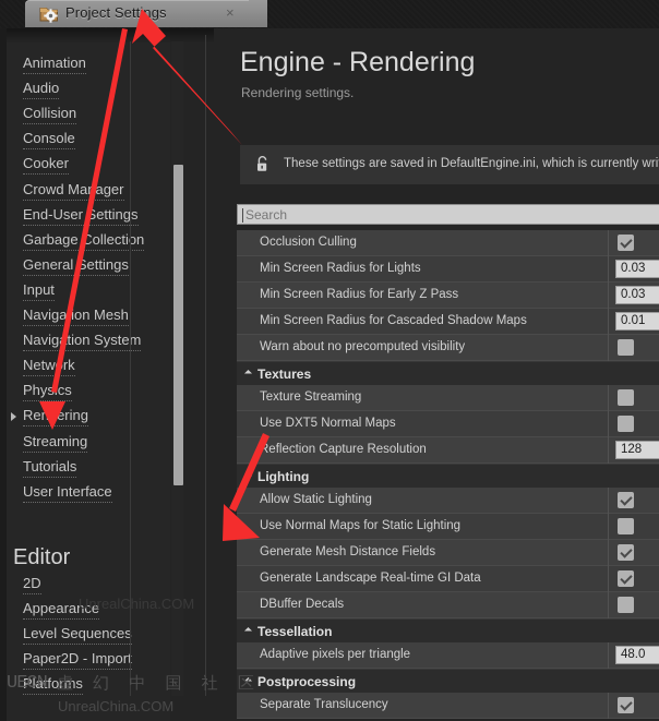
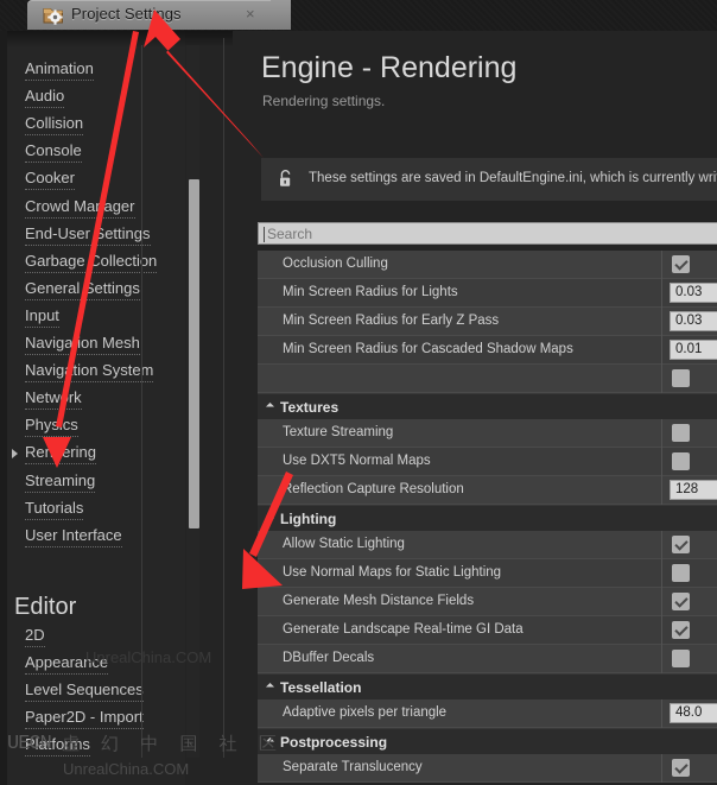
  Project Settngs
  ×
  Animation
  Audio
  Collision
  Console
  Cooker
  Crowd Maager
  End-Userettings
  Garbage Collection
  General Settings
  Input
  Navigaion Mesh
  Navigtion System
  Netwrk
  Physcs
  Renering
  Streaming
  Tutorials
  User Interface
  Editor
  2D
  Appearance
  Level Sequences
  Paper2D - Impor
  Platforms
  Engine - Rendering
  Rendering settings.
  These settings are saved in DefaultEngine.ini, which is currently wri
  Search
  Occlusion Culling
  Min Screen Radius for Lights
  0.03
  Min Screen Radius for Early Z Pass
  0.03
  Min Screen Radius for Cascaded Shadow Maps
  0.01
- Warn about no precomputed visibility
  Textures
  Texture Streaming
  Use DXT5 Normal Maps
  Reflection Capture Resolution
  128
  Lighting
  Allow Static Lighting
  Use Normal Maps for Static Lighting
  Generate Mesh Distance Fields
  Generate Landscape Real-time GI Data
  DBuffer Decals
  Tessellation
  Adaptive pixels per triangle
  48.0
  Postprocessing
  Separate Translucency
  UECN
  虚 幻 中 国 社 区
  UnrealChina.COM
  UnrealChina.COM
